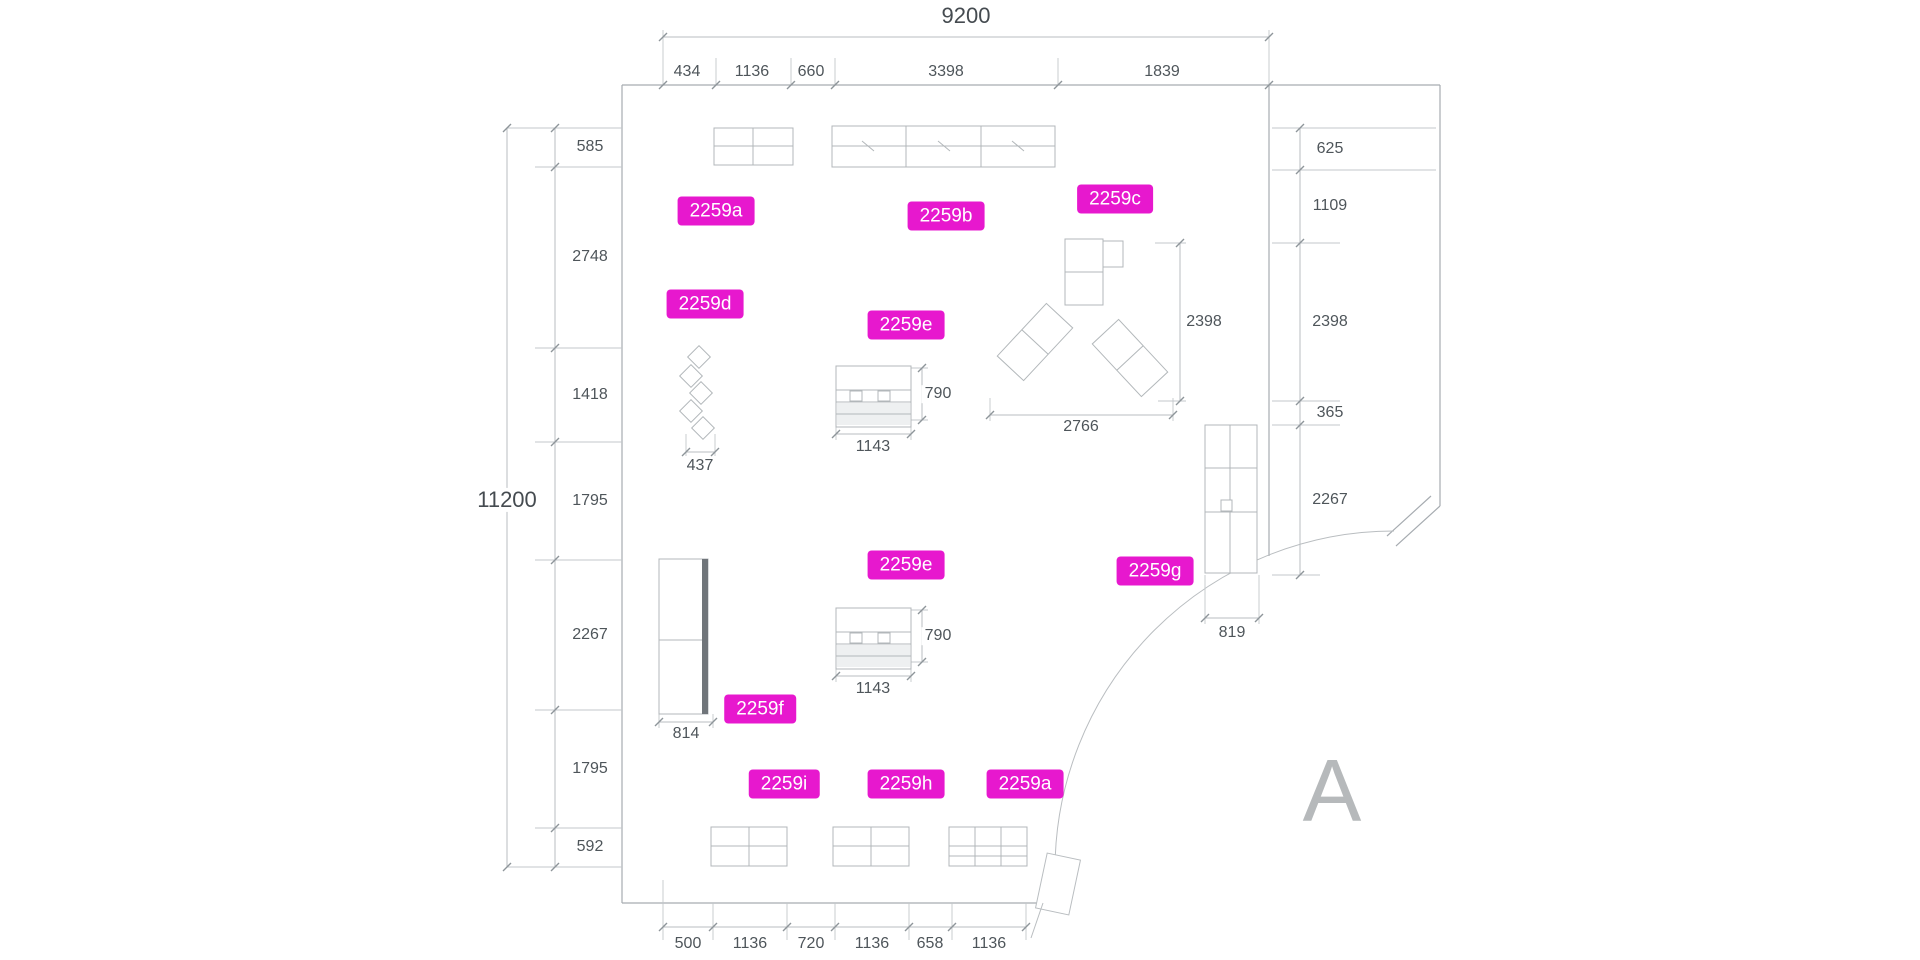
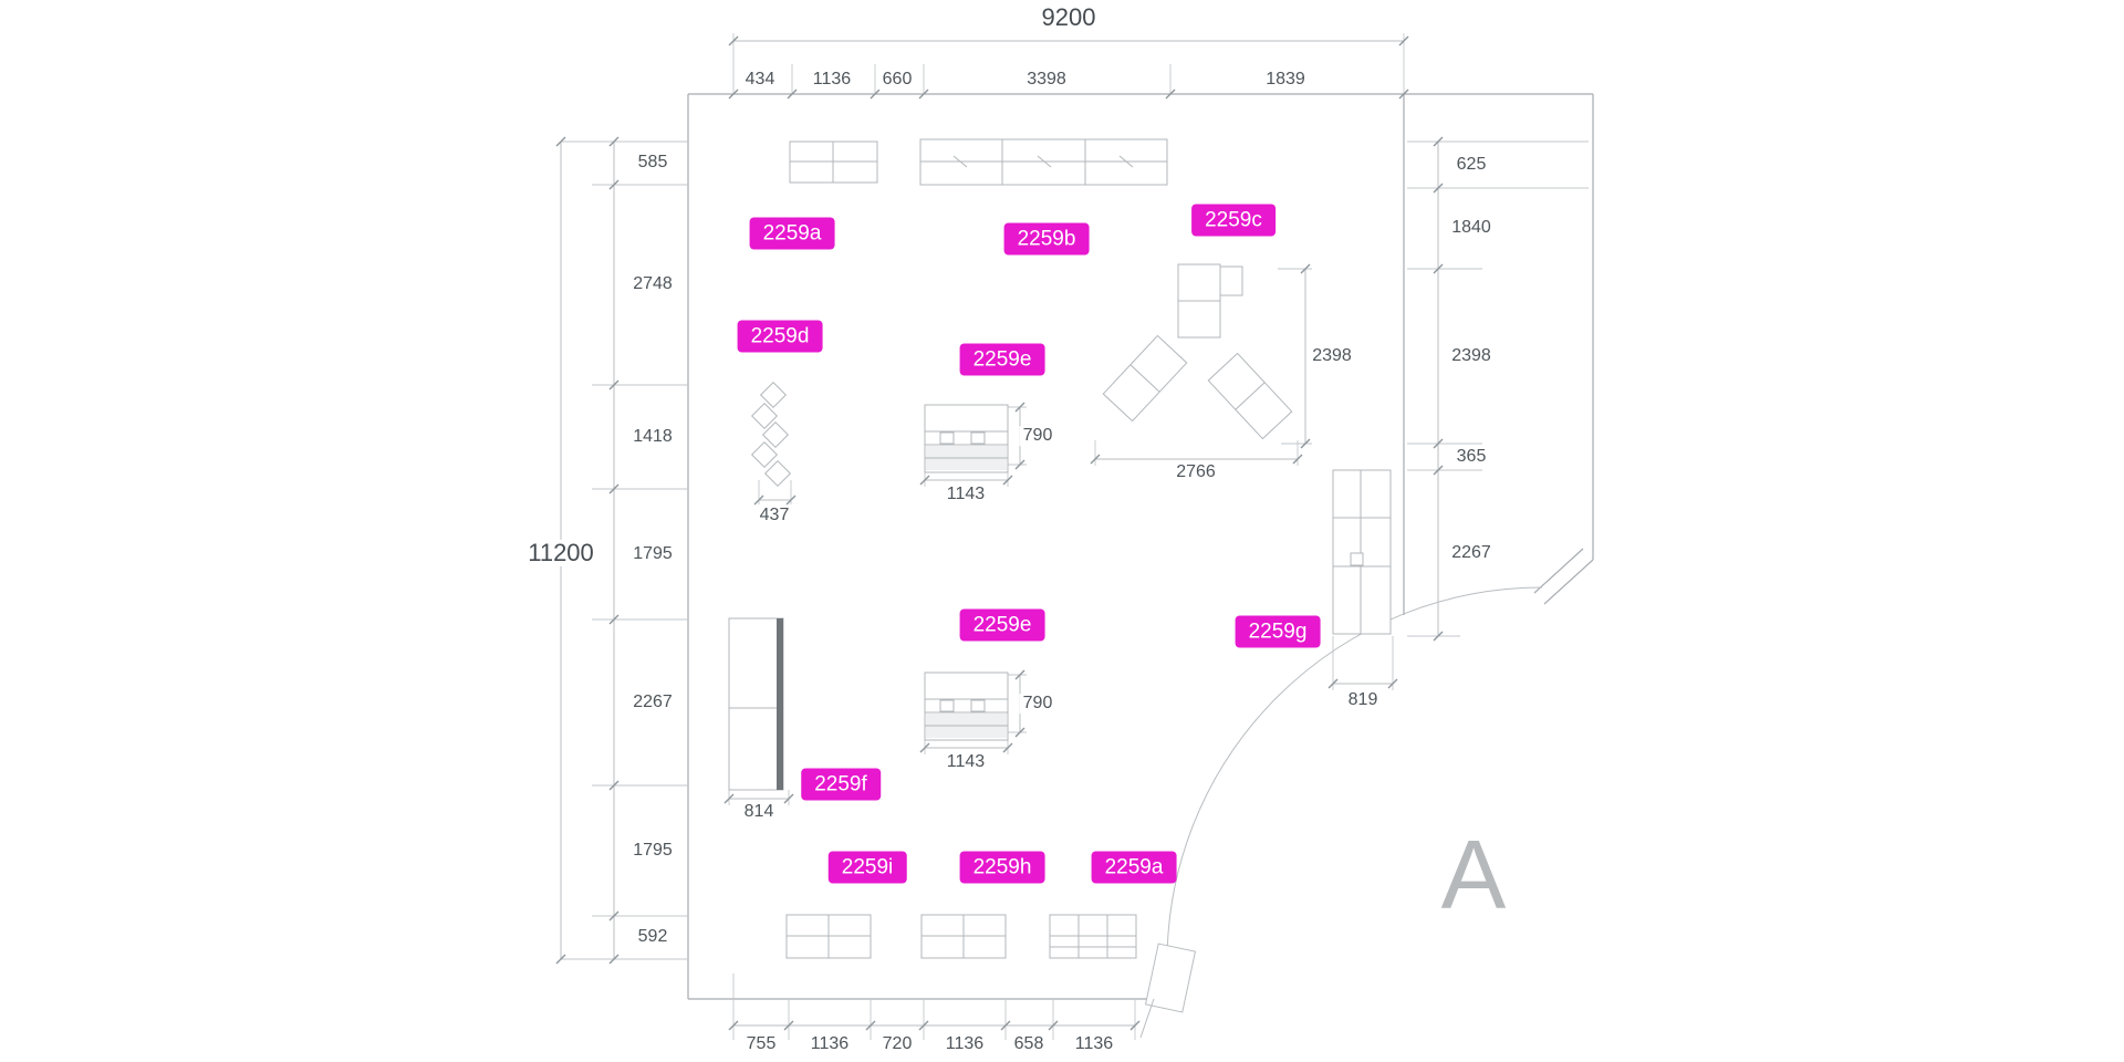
  9200
  11200
  434
  1136
  660
  3398
  1839
  585
  2748
  1418
  1795
  2267
  1795
  592
  625
- 1109
+ 1840
  2398
  365
  2267
- 500
+ 755
  1136
  720
  1136
  658
  1136
  437
  790
  1143
  2398
  2766
  790
  1143
  814
  819
  2259a
  2259b
  2259c
  2259d
  2259e
  2259e
  2259f
  2259g
  2259i
  2259h
  2259a
  A
